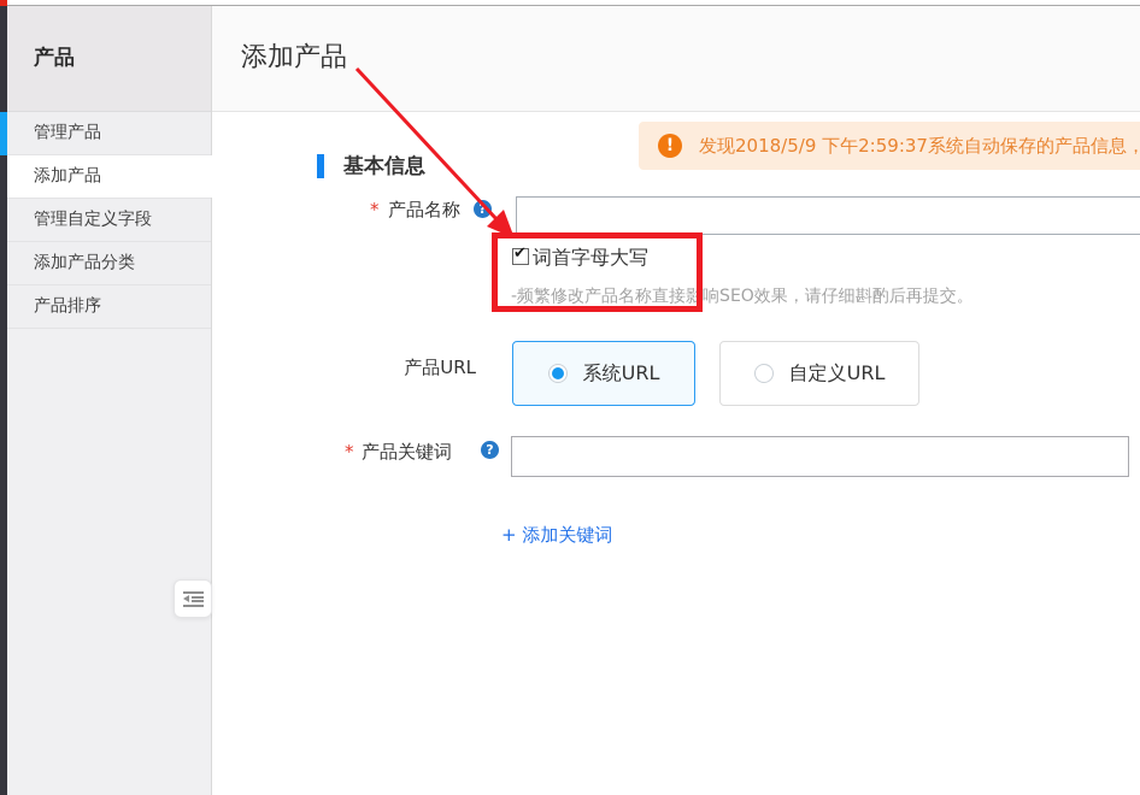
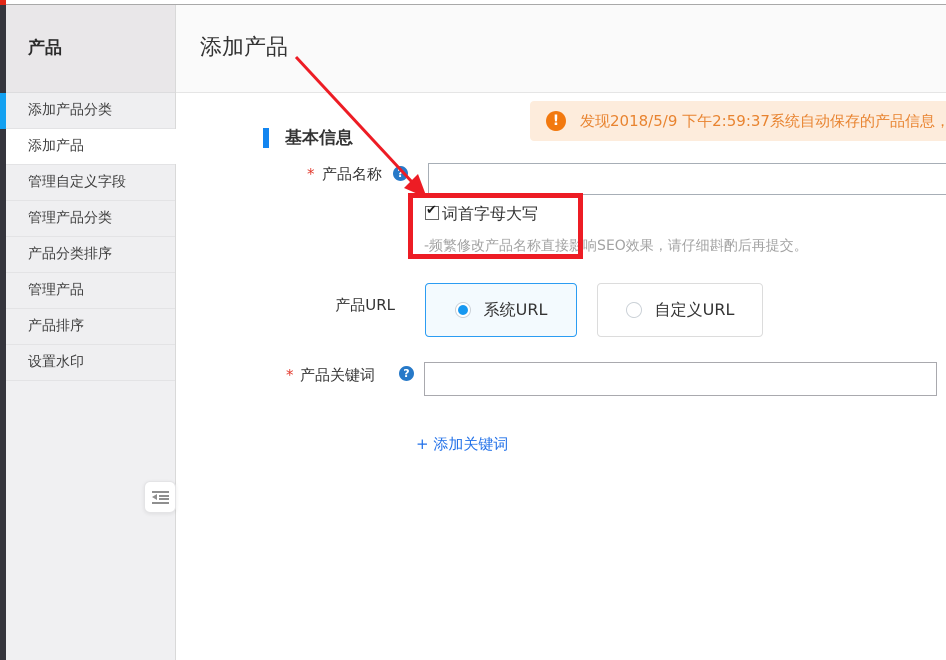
  产品
- 管理产品
+ 添加产品分类
  添加产品
  管理自定义字段
+ 管理产品分类
+ 产品分类排序
- 添加产品分类
+ 管理产品
  产品排序
+ 设置水印
  添加产品
  !
  发现2018/5/9 下午2:59:37系统自动保存的产品信息，
  基本信息
  *
  产品名称
  ?
  ✔
  词首字母大写
  -频繁修改产品名称直接影响SEO效果，请仔细斟酌后再提交。
  产品URL
  系统URL
  自定义URL
  *
  产品关键词
  ?
  + 添加关键词
